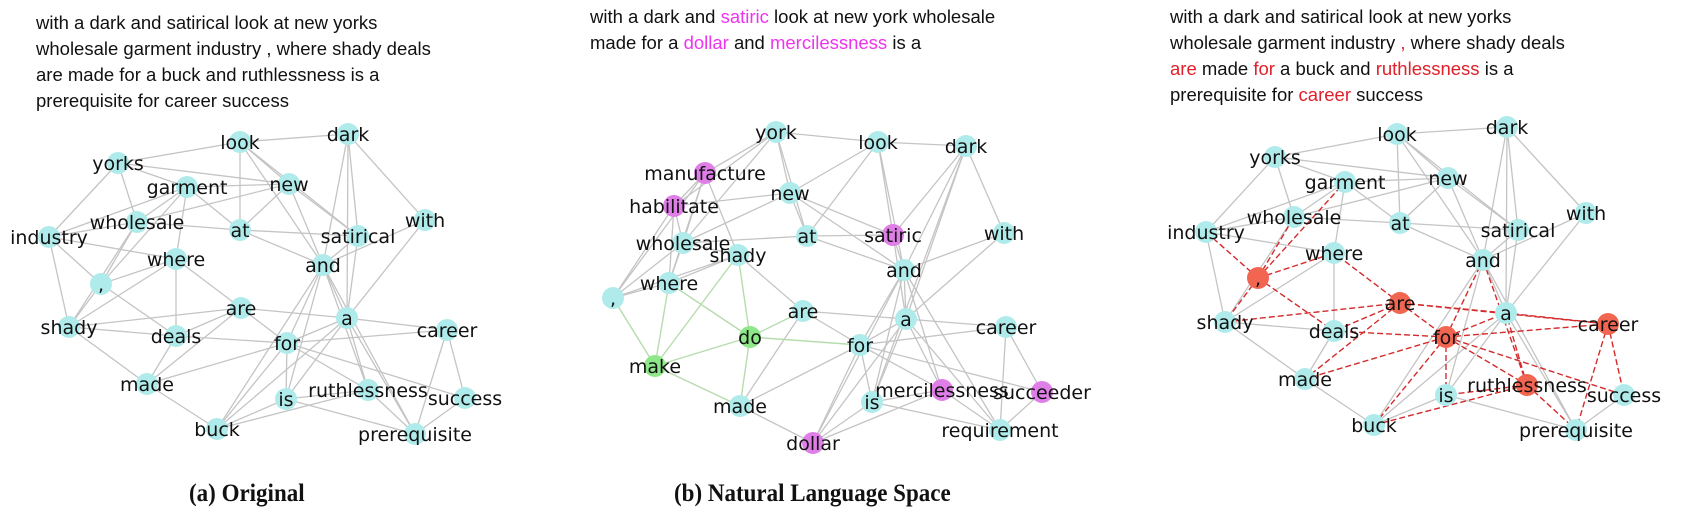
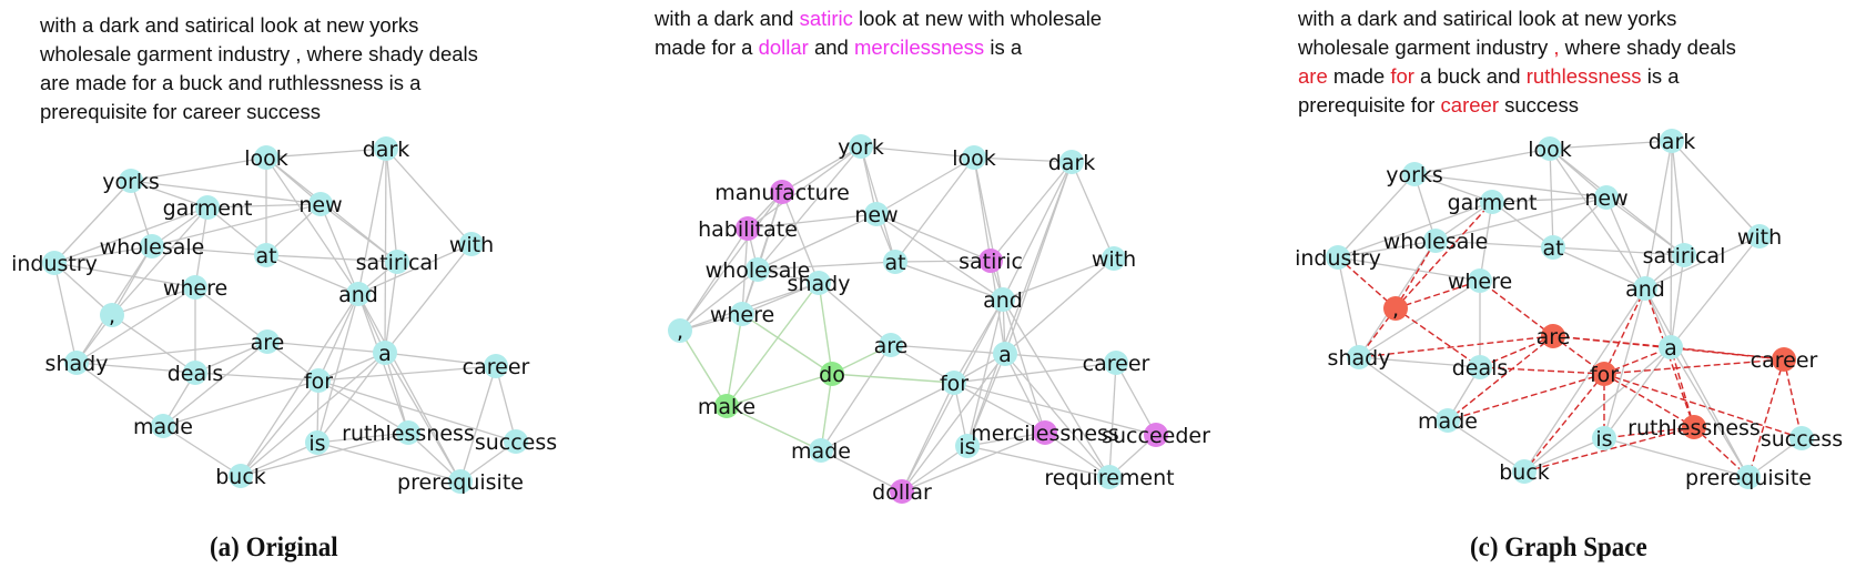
  with a dark and satirical look at new yorks
  wholesale garment industry , where shady deals
  are made for a buck and ruthlessness is a
  prerequisite for career success
  look
  dark
  yorks
  garment
  new
  wholesale
  at
  satirical
  with
  industry
  where
  and
  ,
  are
  a
  career
  shady
  deals
  for
  made
  ruthlessness
  is
  success
  buck
  prerequisite
  (a) Original
- with a dark and satiric look at new york wholesale
+ with a dark and satiric look at new with wholesale
  made for a dollar and mercilessness is a
  york
  look
  dark
  manufacture
  habilitate
  new
  at
  satiric
  with
  wholesale
  shady
  and
  where
  ,
  are
  a
  career
  do
  for
  make
  mercilessness
  succeeder
  is
  made
  requirement
  dollar
- (b) Natural Language Space
  with a dark and satirical look at new yorks
  wholesale garment industry , where shady deals
  are made for a buck and ruthlessness is a
  prerequisite for career success
  look
  dark
  yorks
  garment
  new
  wholesale
  at
  satirical
  with
  industry
  where
  and
  ,
  are
  a
  career
  shady
  deals
  for
  made
  ruthlessness
  is
  success
  buck
  prerequisite
+ (c) Graph Space
